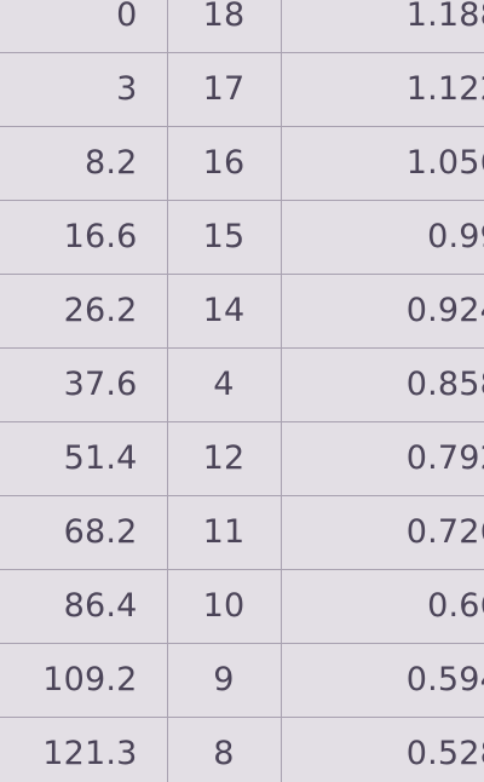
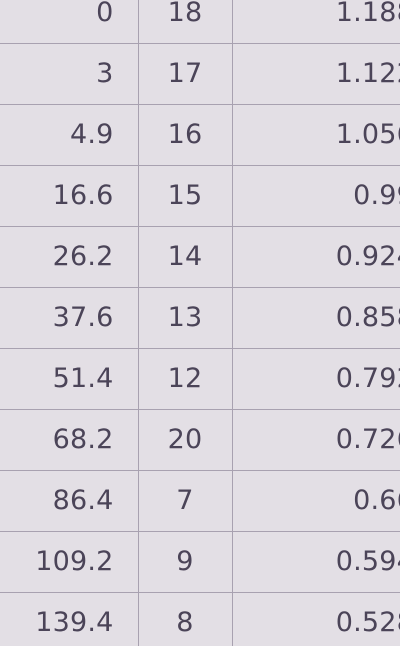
  0	18	1.18
  3	17	1.12
- 8.2	16	1.05
+ 4.9	16	1.05
  16.6	15	0.9
  26.2	14	0.92
- 37.6	4	0.85
+ 37.6	13	0.85
  51.4	12	0.79
- 68.2	11	0.72
+ 68.2	20	0.72
- 86.4	10	0.6
+ 86.4	7	0.6
  109.2	9	0.59
- 121.3	8	0.52
+ 139.4	8	0.52
